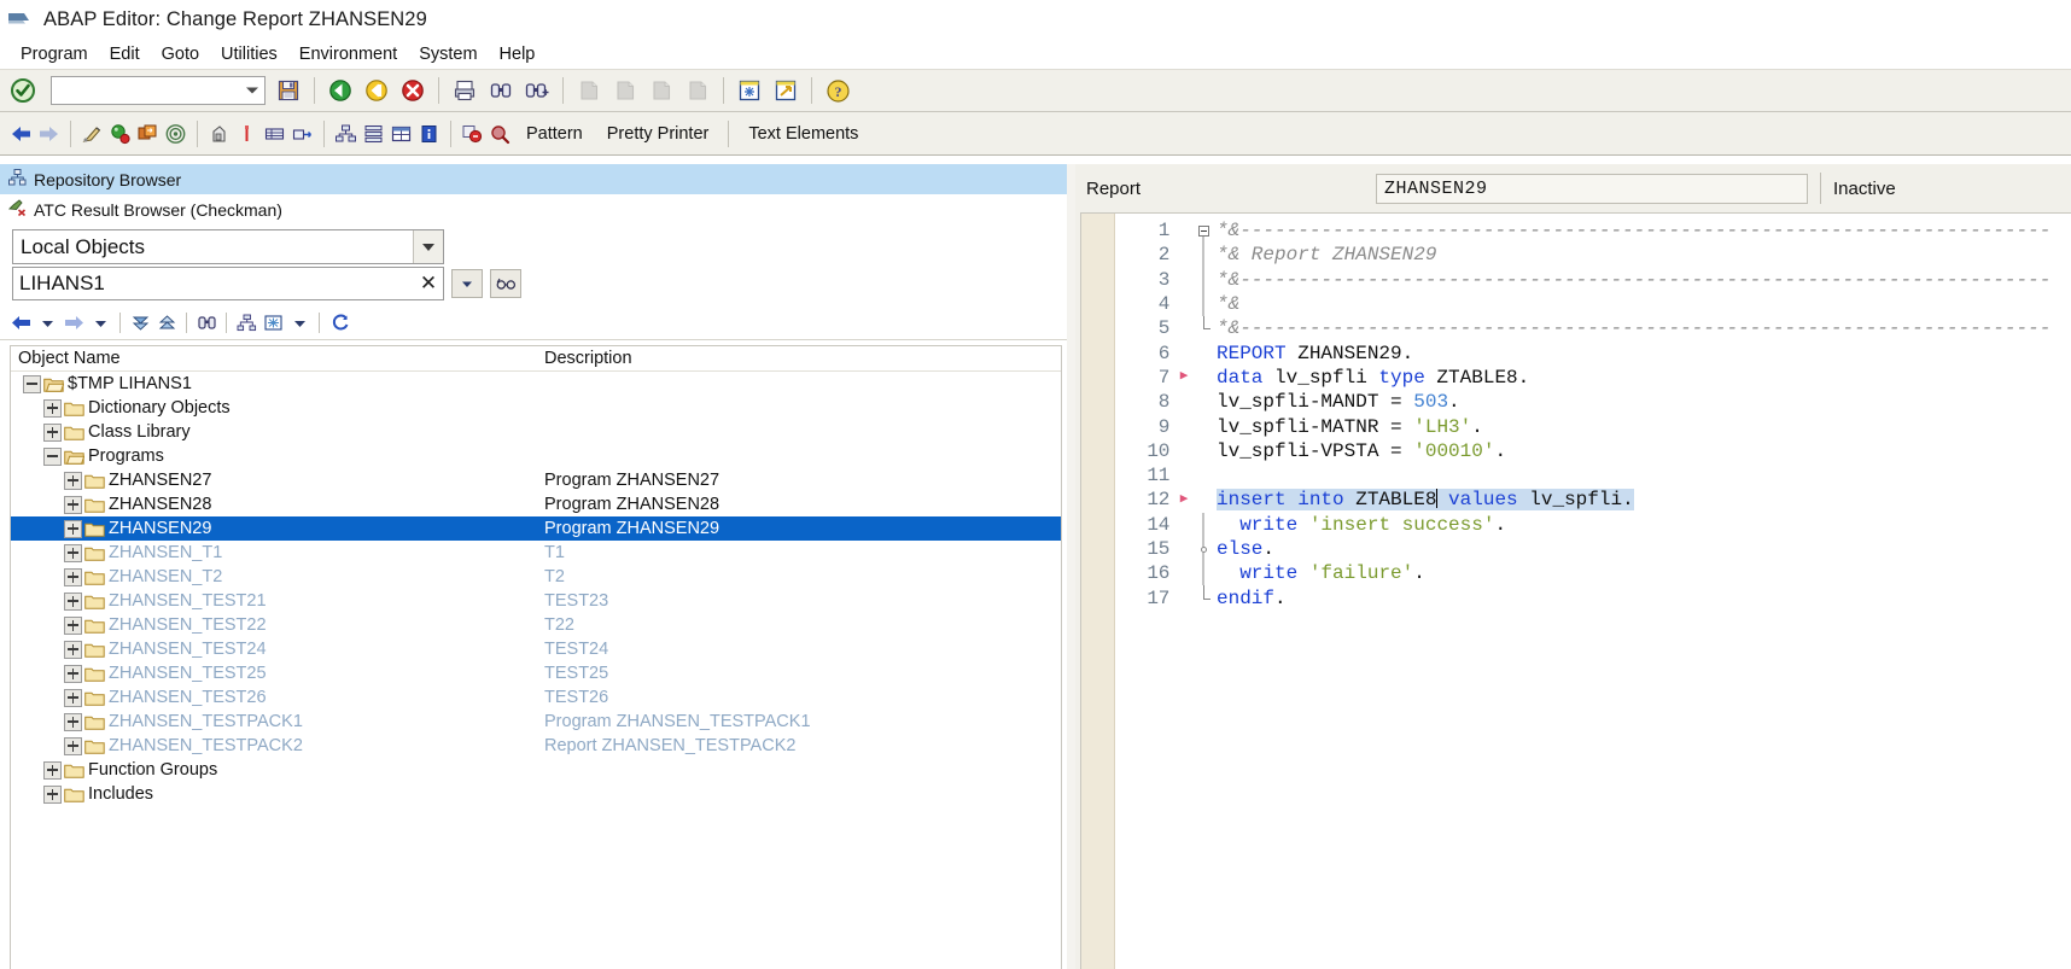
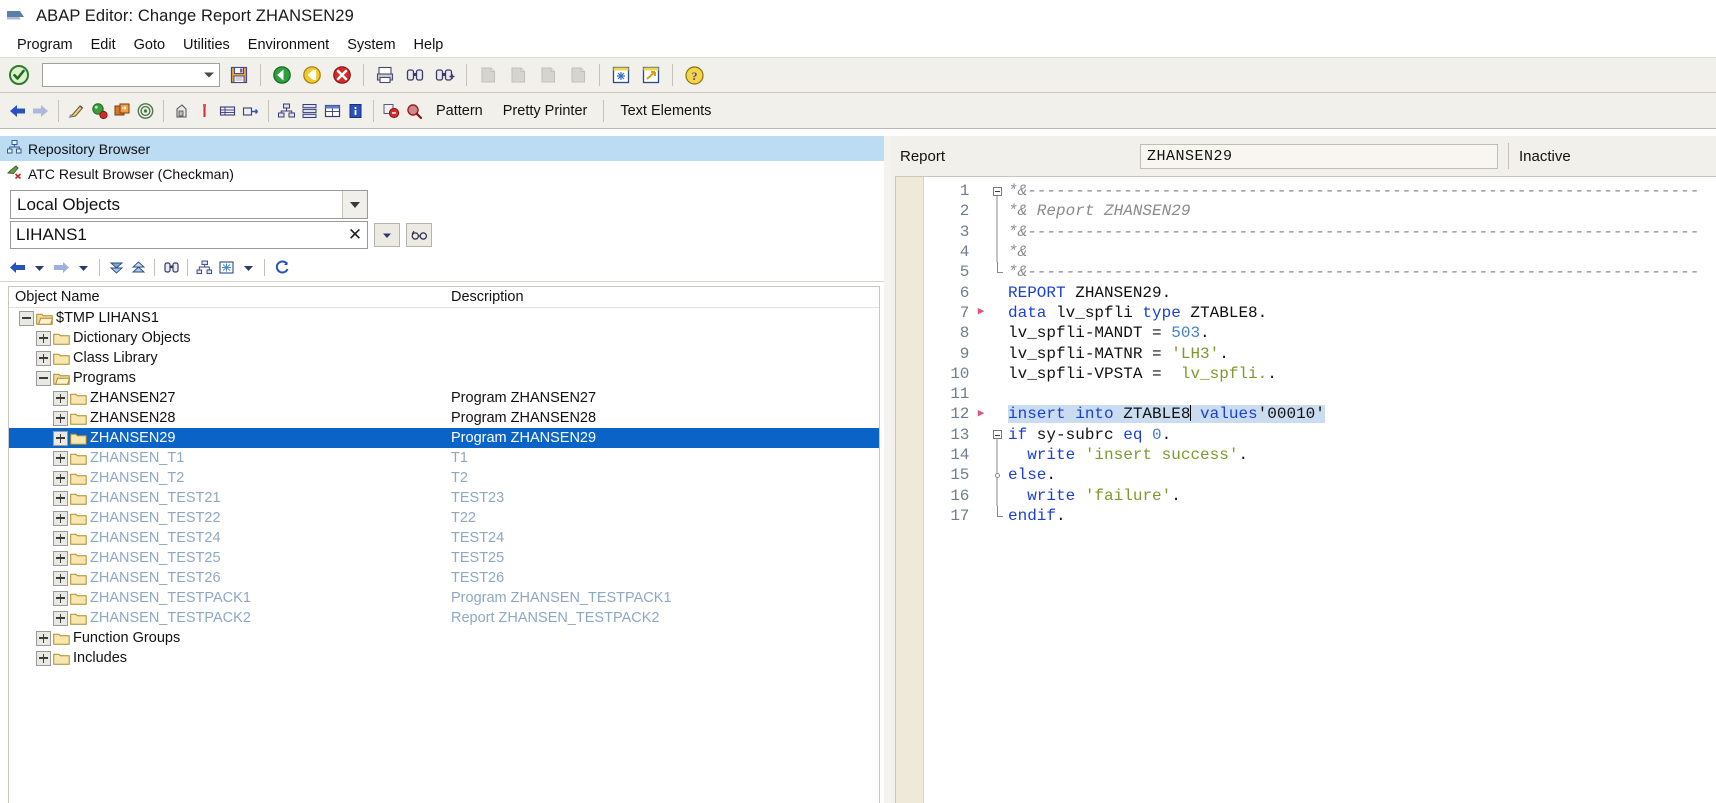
  ABAP Editor: Change Report ZHANSEN29
  Program
  Edit
  Goto
  Utilities
  Environment
  System
  Help
  ?
  Pattern
  Pretty Printer
  Text Elements
  Repository Browser
  ATC Result Browser (Checkman)
  Local Objects
  LIHANS1
  ✕
  Object Name
  Description
  $TMP LIHANS1
  Dictionary Objects
  Class Library
  Programs
  ZHANSEN27
  Program ZHANSEN27
  ZHANSEN28
  Program ZHANSEN28
  ZHANSEN29
  Program ZHANSEN29
  ZHANSEN_T1
  T1
  ZHANSEN_T2
  T2
  ZHANSEN_TEST21
  TEST23
  ZHANSEN_TEST22
  T22
  ZHANSEN_TEST24
  TEST24
  ZHANSEN_TEST25
  TEST25
  ZHANSEN_TEST26
  TEST26
  ZHANSEN_TESTPACK1
  Program ZHANSEN_TESTPACK1
  ZHANSEN_TESTPACK2
  Report ZHANSEN_TESTPACK2
  Function Groups
  Includes
  Report
  ZHANSEN29
  Inactive
  1
  *&----------------------------------------------------------------------
  2
  *& Report ZHANSEN29
  3
  *&----------------------------------------------------------------------
  4
  *&
  5
  *&----------------------------------------------------------------------
  6
  REPORT ZHANSEN29.
  7
  ▶
  data lv_spfli type ZTABLE8.
  8
  lv_spfli-MANDT = 503.
  9
  lv_spfli-MATNR = 'LH3'.
  10
- lv_spfli-VPSTA = '00010'.
+ lv_spfli-VPSTA = lv_spfli..
  11
  12
  ▶
- insert into ZTABLE8 values lv_spfli.
+ insert into ZTABLE8 values'00010'
+ 13
+ if sy-subrc eq 0.
  14
  write 'insert success'.
  15
  else.
  16
  write 'failure'.
  17
  endif.
